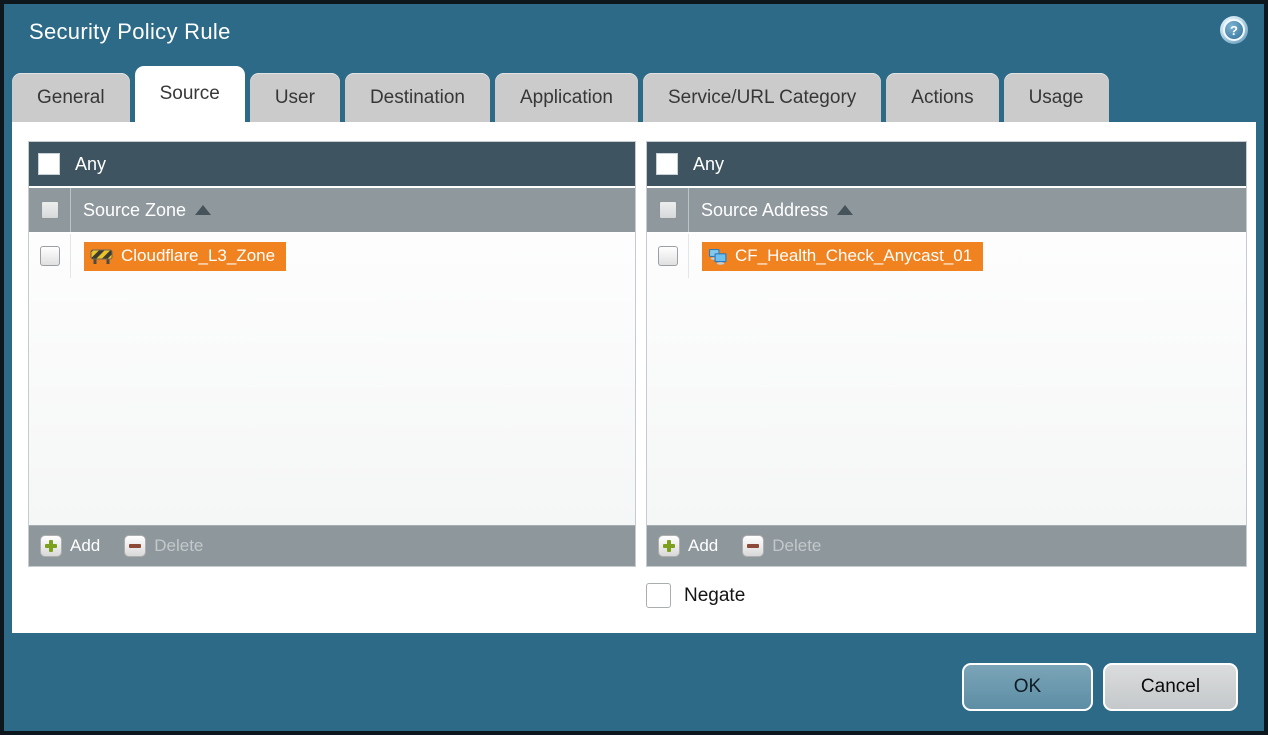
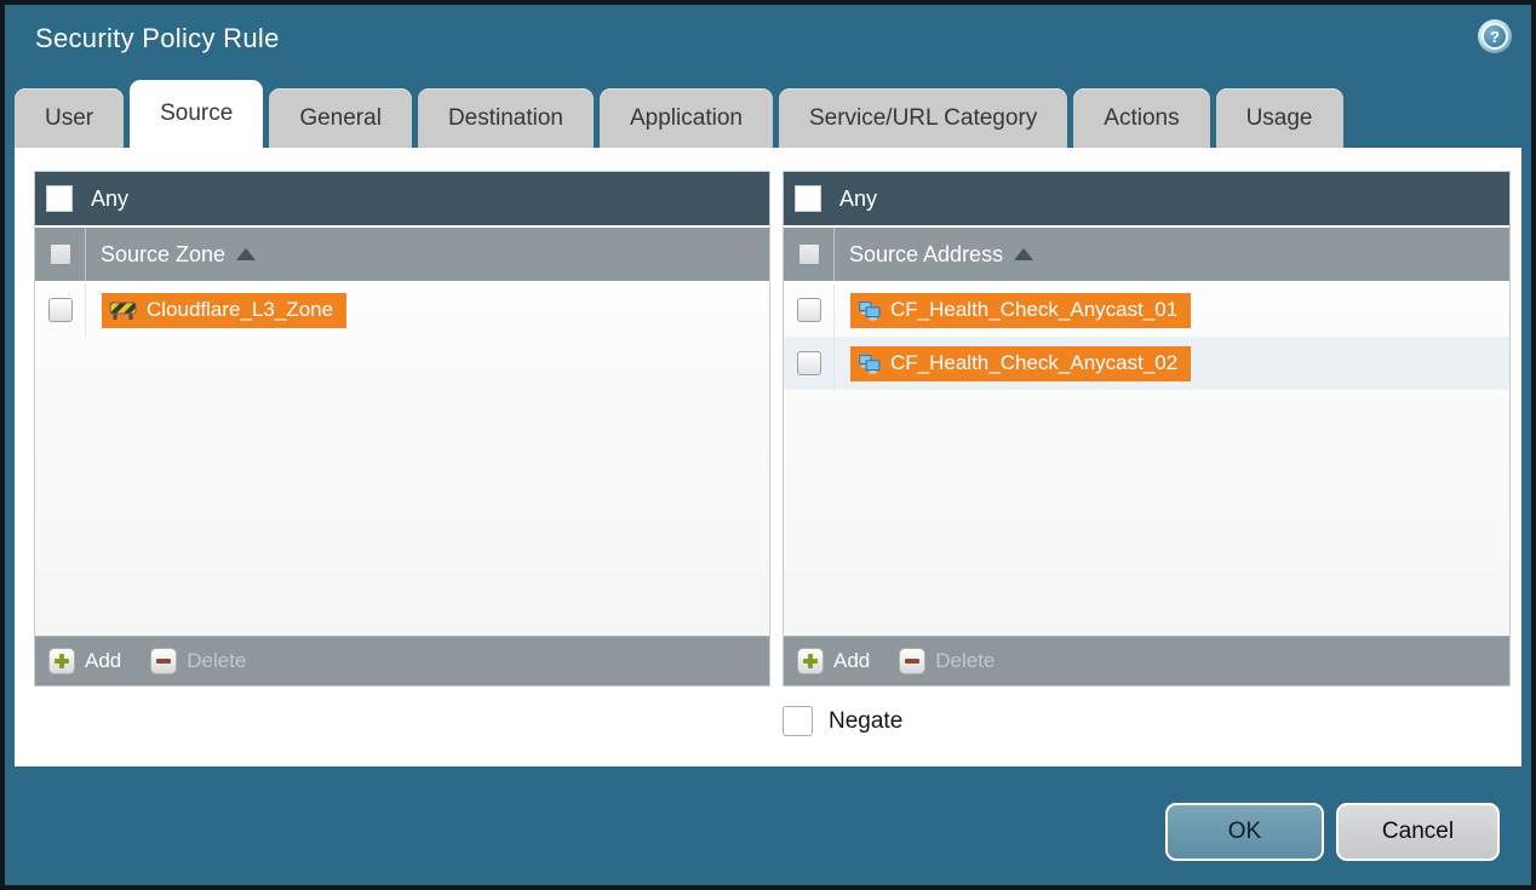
  Security Policy Rule
  ?
- General
+ User
  Source
- User
+ General
  Destination
  Application
  Service/URL Category
  Actions
  Usage
  Any
  Source Zone
  Cloudflare_L3_Zone
  Add
  Delete
  Any
  Source Address
  CF_Health_Check_Anycast_01
+ CF_Health_Check_Anycast_02
  Add
  Delete
  Negate
  OK
  Cancel
